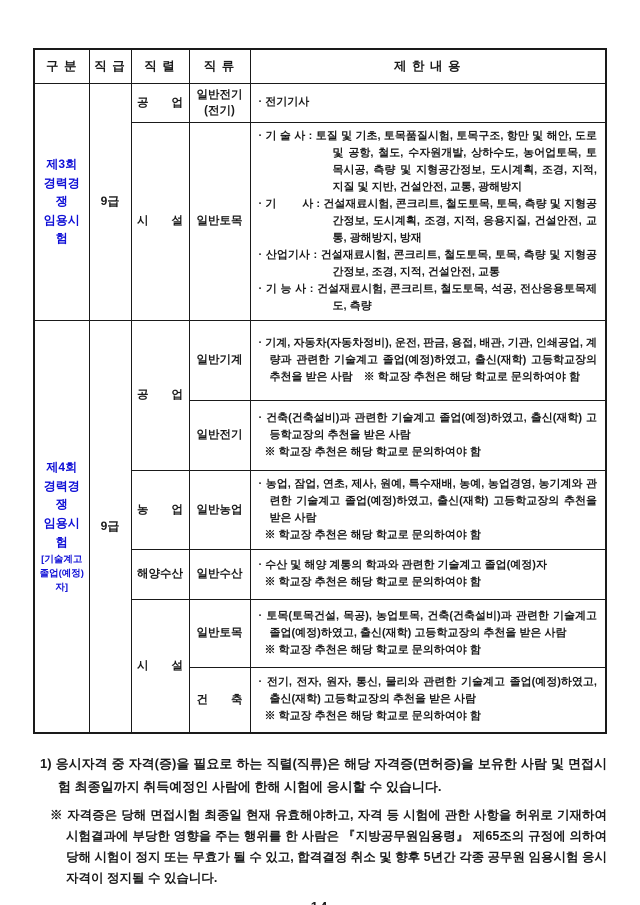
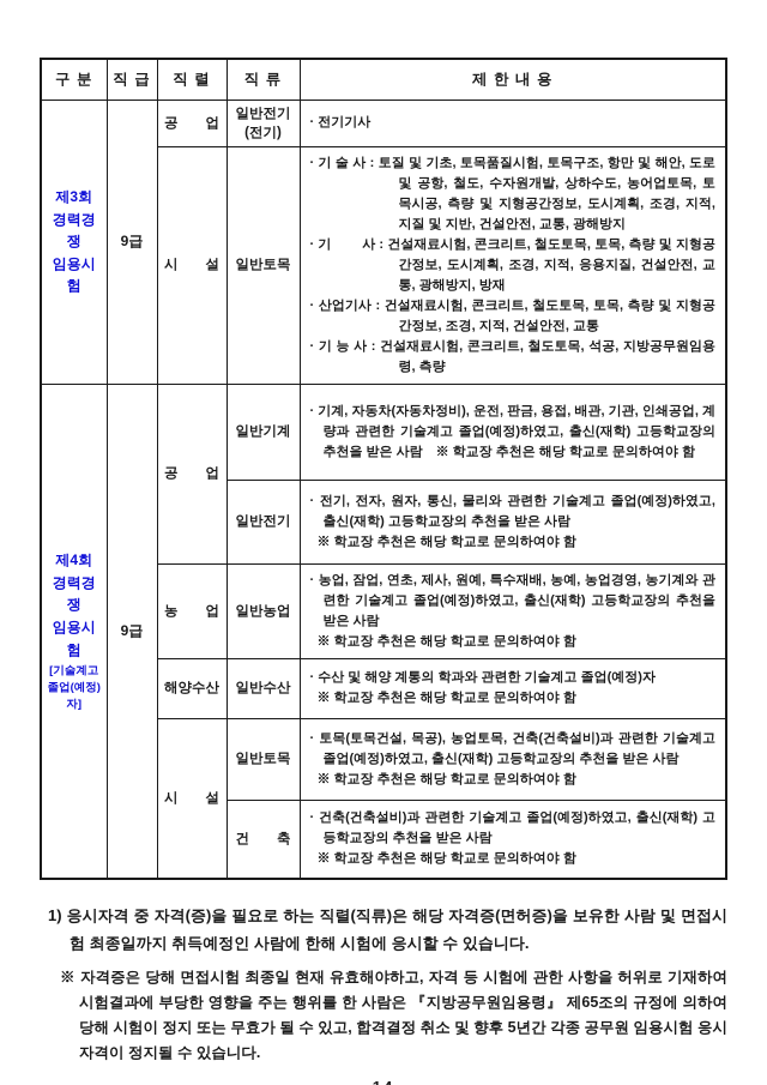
  구 분	직 급	직 렬	직 류	제 한 내 용
  제3회 경력경쟁 임용시험	9급	공 업	일반전기 (전기)	· 전기기사
- 시 설	일반토목	· 기 술 사 : 토질 및 기초, 토목품질시험, 토목구조, 항만 및 해안, 도로 및 공항, 철도, 수자원개발, 상하수도, 농어업토목, 토목시공, 측량 및 지형공간정보, 도시계획, 조경, 지적, 지질 및 지반, 건설안전, 교통, 광해방지 · 기 사 : 건설재료시험, 콘크리트, 철도토목, 토목, 측량 및 지형공간정보, 도시계획, 조경, 지적, 응용지질, 건설안전, 교통, 광해방지, 방재 · 산업기사 : 건설재료시험, 콘크리트, 철도토목, 토목, 측량 및 지형공간정보, 조경, 지적, 건설안전, 교통 · 기 능 사 : 건설재료시험, 콘크리트, 철도토목, 석공, 전산응용토목제도, 측량
+ 시 설	일반토목	· 기 술 사 : 토질 및 기초, 토목품질시험, 토목구조, 항만 및 해안, 도로 및 공항, 철도, 수자원개발, 상하수도, 농어업토목, 토목시공, 측량 및 지형공간정보, 도시계획, 조경, 지적, 지질 및 지반, 건설안전, 교통, 광해방지 · 기 사 : 건설재료시험, 콘크리트, 철도토목, 토목, 측량 및 지형공간정보, 도시계획, 조경, 지적, 응용지질, 건설안전, 교통, 광해방지, 방재 · 산업기사 : 건설재료시험, 콘크리트, 철도토목, 토목, 측량 및 지형공간정보, 조경, 지적, 건설안전, 교통 · 기 능 사 : 건설재료시험, 콘크리트, 철도토목, 석공, 지방공무원임용령, 측량
  제4회 경력경쟁 임용시험 [기술계고 졸업(예정)자]	9급	공 업	일반기계	· 기계, 자동차(자동차정비), 운전, 판금, 용접, 배관, 기관, 인쇄공업, 계량과 관련한 기술계고 졸업(예정)하였고, 출신(재학) 고등학교장의 추천을 받은 사람 ※ 학교장 추천은 해당 학교로 문의하여야 함
- 일반전기	· 건축(건축설비)과 관련한 기술계고 졸업(예정)하였고, 출신(재학) 고등학교장의 추천을 받은 사람 ※ 학교장 추천은 해당 학교로 문의하여야 함
+ 일반전기	· 전기, 전자, 원자, 통신, 물리와 관련한 기술계고 졸업(예정)하였고, 출신(재학) 고등학교장의 추천을 받은 사람 ※ 학교장 추천은 해당 학교로 문의하여야 함
  농 업	일반농업	· 농업, 잠업, 연초, 제사, 원예, 특수재배, 농예, 농업경영, 농기계와 관련한 기술계고 졸업(예정)하였고, 출신(재학) 고등학교장의 추천을 받은 사람 ※ 학교장 추천은 해당 학교로 문의하여야 함
  해양수산	일반수산	· 수산 및 해양 계통의 학과와 관련한 기술계고 졸업(예정)자 ※ 학교장 추천은 해당 학교로 문의하여야 함
  시 설	일반토목	· 토목(토목건설, 목공), 농업토목, 건축(건축설비)과 관련한 기술계고 졸업(예정)하였고, 출신(재학) 고등학교장의 추천을 받은 사람 ※ 학교장 추천은 해당 학교로 문의하여야 함
- 건 축	· 전기, 전자, 원자, 통신, 물리와 관련한 기술계고 졸업(예정)하였고, 출신(재학) 고등학교장의 추천을 받은 사람 ※ 학교장 추천은 해당 학교로 문의하여야 함
+ 건 축	· 건축(건축설비)과 관련한 기술계고 졸업(예정)하였고, 출신(재학) 고등학교장의 추천을 받은 사람 ※ 학교장 추천은 해당 학교로 문의하여야 함
  1) 응시자격 중 자격(증)을 필요로 하는 직렬(직류)은 해당 자격증(면허증)을 보유한 사람 및 면접시험 최종일까지 취득예정인 사람에 한해 시험에 응시할 수 있습니다.
  ※ 자격증은 당해 면접시험 최종일 현재 유효해야하고, 자격 등 시험에 관한 사항을 허위로 기재하여 시험결과에 부당한 영향을 주는 행위를 한 사람은 『지방공무원임용령』 제65조의 규정에 의하여 당해 시험이 정지 또는 무효가 될 수 있고, 합격결정 취소 및 향후 5년간 각종 공무원 임용시험 응시자격이 정지될 수 있습니다.
